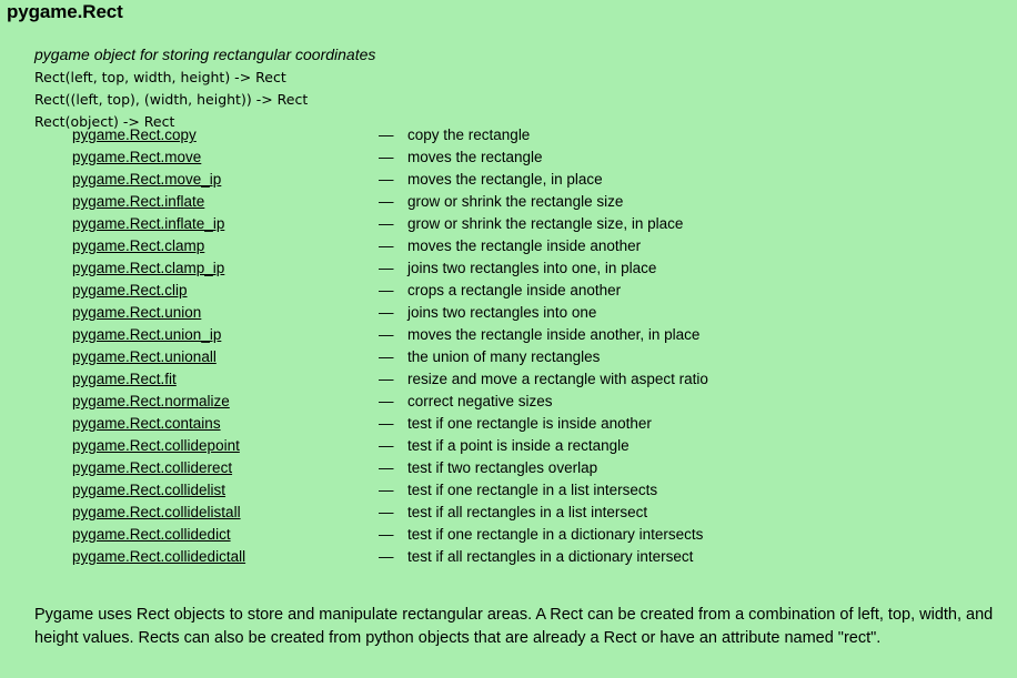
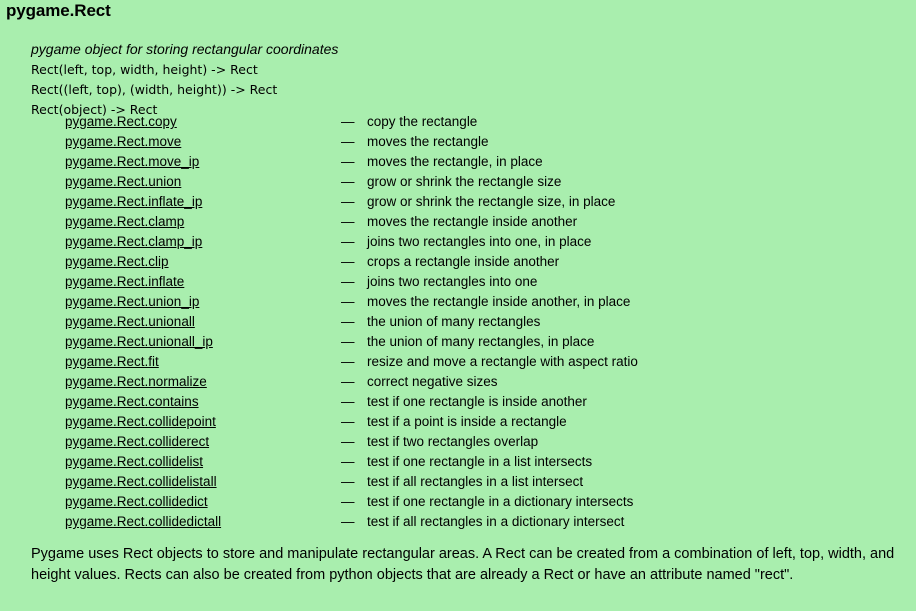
  pygame.Rect
  pygame object for storing rectangular coordinates
  Rect(left, top, width, height) -> Rect
  Rect((left, top), (width, height)) -> Rect
  Rect(object) -> Rect
  pygame.Rect.copy	—	copy the rectangle
  pygame.Rect.move	—	moves the rectangle
  pygame.Rect.move_ip	—	moves the rectangle, in place
- pygame.Rect.inflate	—	grow or shrink the rectangle size
+ pygame.Rect.union	—	grow or shrink the rectangle size
  pygame.Rect.inflate_ip	—	grow or shrink the rectangle size, in place
  pygame.Rect.clamp	—	moves the rectangle inside another
  pygame.Rect.clamp_ip	—	joins two rectangles into one, in place
  pygame.Rect.clip	—	crops a rectangle inside another
- pygame.Rect.union	—	joins two rectangles into one
+ pygame.Rect.inflate	—	joins two rectangles into one
  pygame.Rect.union_ip	—	moves the rectangle inside another, in place
  pygame.Rect.unionall	—	the union of many rectangles
+ pygame.Rect.unionall_ip	—	the union of many rectangles, in place
  pygame.Rect.fit	—	resize and move a rectangle with aspect ratio
  pygame.Rect.normalize	—	correct negative sizes
  pygame.Rect.contains	—	test if one rectangle is inside another
  pygame.Rect.collidepoint	—	test if a point is inside a rectangle
  pygame.Rect.colliderect	—	test if two rectangles overlap
  pygame.Rect.collidelist	—	test if one rectangle in a list intersects
  pygame.Rect.collidelistall	—	test if all rectangles in a list intersect
  pygame.Rect.collidedict	—	test if one rectangle in a dictionary intersects
  pygame.Rect.collidedictall	—	test if all rectangles in a dictionary intersect
  Pygame uses Rect objects to store and manipulate rectangular areas. A Rect can be created from a combination of left, top, width, and height values. Rects can also be created from python objects that are already a Rect or have an attribute named "rect".
